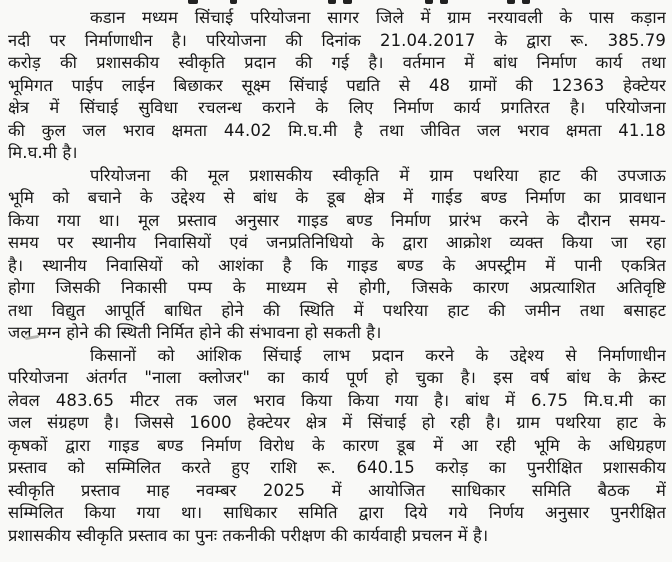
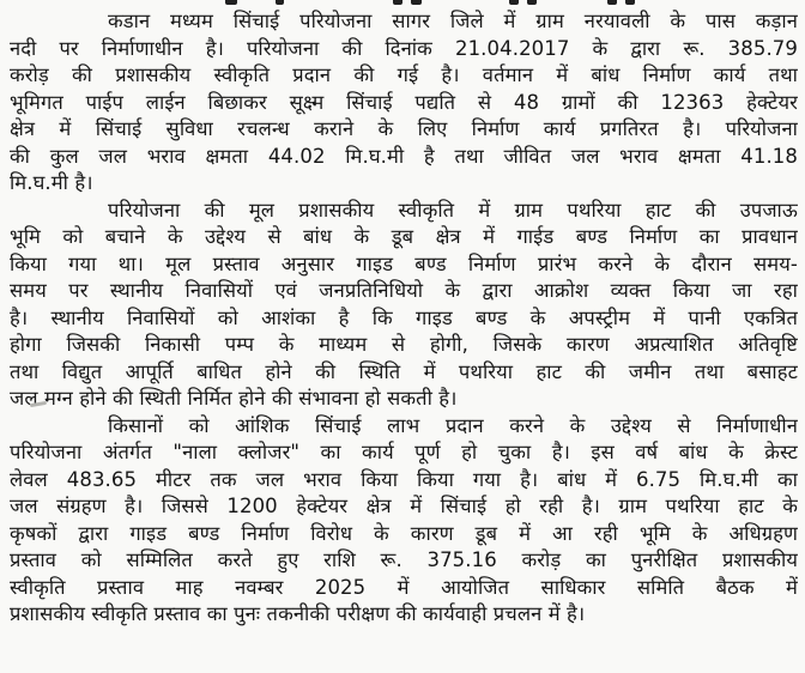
  कडान मध्यम सिंचाई परियोजना सागर जिले में ग्राम नरयावली के पास कड़ान
  नदी पर निर्माणाधीन है। परियोजना की दिनांक 21.04.2017 के द्वारा रू. 385.79
  करोड़ की प्रशासकीय स्वीकृति प्रदान की गई है। वर्तमान में बांध निर्माण कार्य तथा
  भूमिगत पाईप लाईन बिछाकर सूक्ष्म सिंचाई पद्यति से 48 ग्रामों की 12363 हेक्टेयर
  क्षेत्र में सिंचाई सुविधा रचलन्ध कराने के लिए निर्माण कार्य प्रगतिरत है। परियोजना
  की कुल जल भराव क्षमता 44.02 मि.घ.मी है तथा जीवित जल भराव क्षमता 41.18
  मि.घ.मी है।
  परियोजना की मूल प्रशासकीय स्वीकृति में ग्राम पथरिया हाट की उपजाऊ
  भूमि को बचाने के उद्देश्य से बांध के डूब क्षेत्र में गाईड बण्ड निर्माण का प्रावधान
  किया गया था। मूल प्रस्ताव अनुसार गाइड बण्ड निर्माण प्रारंभ करने के दौरान समय-
  समय पर स्थानीय निवासियों एवं जनप्रतिनिधियो के द्वारा आक्रोश व्यक्त किया जा रहा
  है। स्थानीय निवासियों को आशंका है कि गाइड बण्ड के अपस्ट्रीम में पानी एकत्रित
  होगा जिसकी निकासी पम्प के माध्यम से होगी, जिसके कारण अप्रत्याशित अतिवृष्टि
  तथा विद्युत आपूर्ति बाधित होने की स्थिति में पथरिया हाट की जमीन तथा बसाहट
  जल मग्न होने की स्थिती निर्मित होने की संभावना हो सकती है।
  किसानों को आंशिक सिंचाई लाभ प्रदान करने के उद्देश्य से निर्माणाधीन
  परियोजना अंतर्गत "नाला क्लोजर" का कार्य पूर्ण हो चुका है। इस वर्ष बांध के क्रेस्ट
  लेवल 483.65 मीटर तक जल भराव किया किया गया है। बांध में 6.75 मि.घ.मी का
- जल संग्रहण है। जिससे 1600 हेक्टेयर क्षेत्र में सिंचाई हो रही है। ग्राम पथरिया हाट के
+ जल संग्रहण है। जिससे 1200 हेक्टेयर क्षेत्र में सिंचाई हो रही है। ग्राम पथरिया हाट के
  कृषकों द्वारा गाइड बण्ड निर्माण विरोध के कारण डूब में आ रही भूमि के अधिग्रहण
- प्रस्ताव को सम्मिलित करते हुए राशि रू. 640.15 करोड़ का पुनरीक्षित प्रशासकीय
+ प्रस्ताव को सम्मिलित करते हुए राशि रू. 375.16 करोड़ का पुनरीक्षित प्रशासकीय
  स्वीकृति प्रस्ताव माह नवम्बर 2025 में आयोजित साधिकार समिति बैठक में
- सम्मिलित किया गया था। साधिकार समिति द्वारा दिये गये निर्णय अनुसार पुनरीक्षित
  प्रशासकीय स्वीकृति प्रस्ताव का पुनः तकनीकी परीक्षण की कार्यवाही प्रचलन में है।
